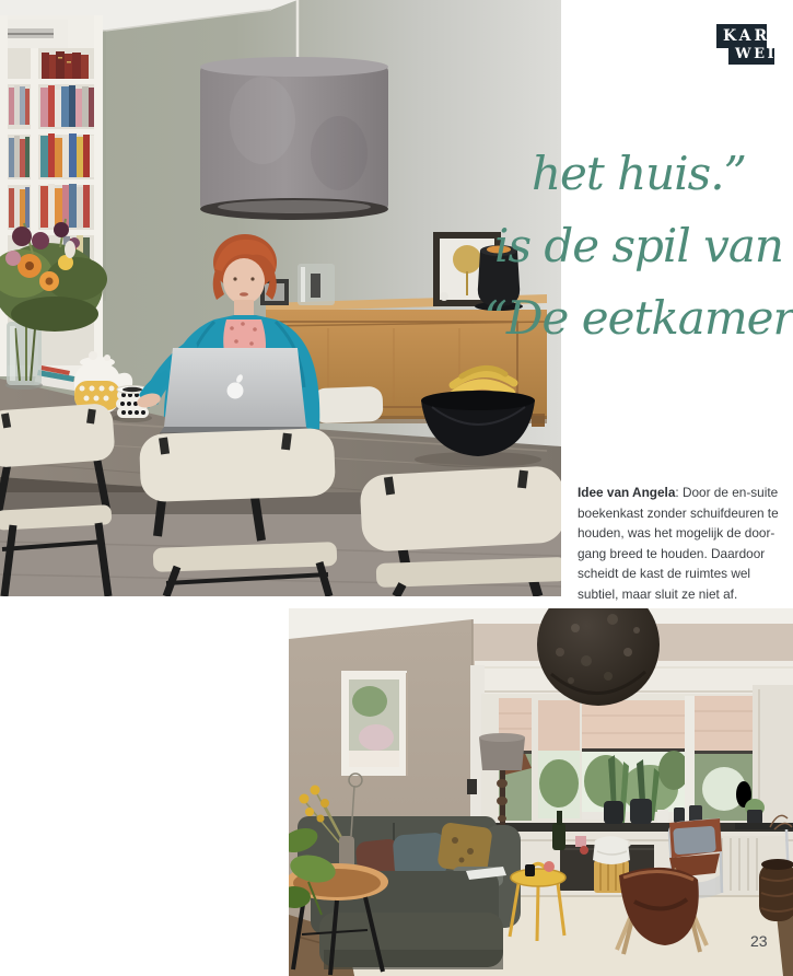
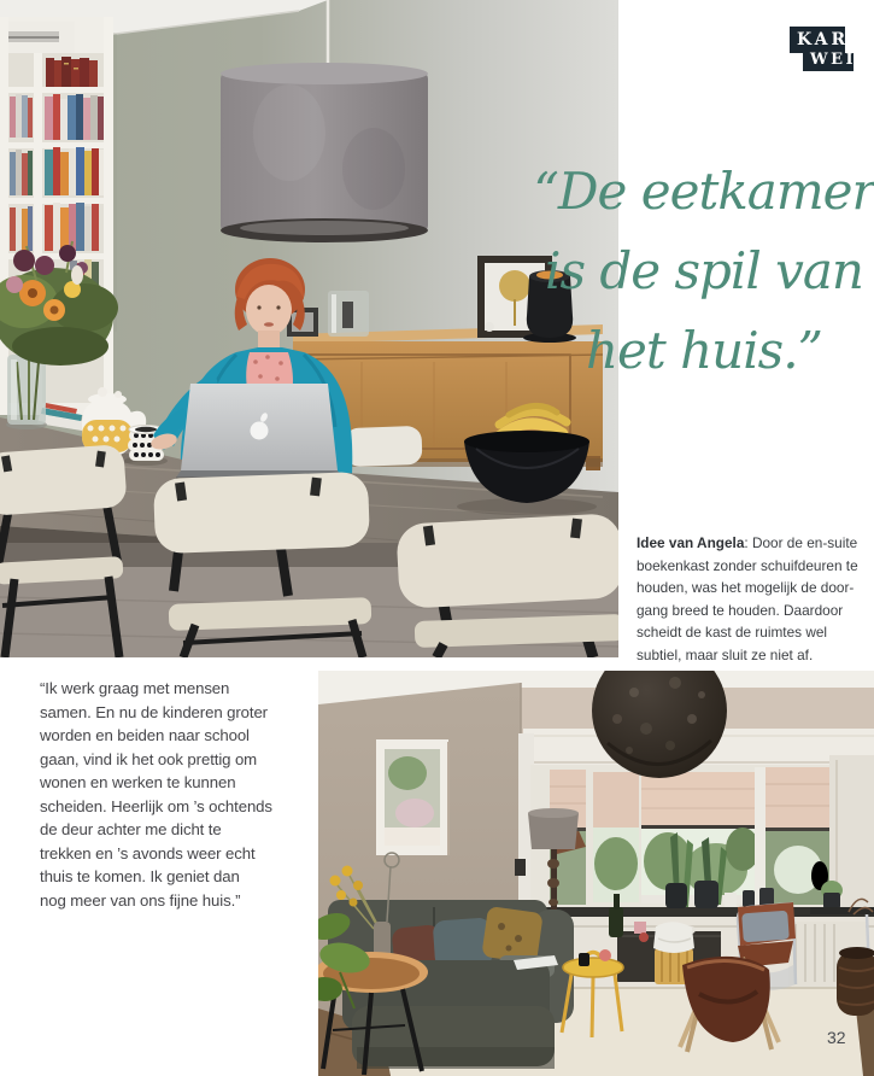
  KAR
  WEI
- het huis.”
+ “De eetkamer
  is de spil van
- “De eetkamer
+ het huis.”
  Idee van Angela: Door de en-suite
  boekenkast zonder schuifdeuren te
  houden, was het mogelijk de door-
  gang breed te houden. Daardoor
  scheidt de kast de ruimtes wel
  subtiel, maar sluit ze niet af.
+ “Ik werk graag met mensen
+ samen. En nu de kinderen groter
+ worden en beiden naar school
+ gaan, vind ik het ook prettig om
+ wonen en werken te kunnen
+ scheiden. Heerlijk om ’s ochtends
+ de deur achter me dicht te
+ trekken en ’s avonds weer echt
+ thuis te komen. Ik geniet dan
+ nog meer van ons fijne huis.”
- 23
+ 32
